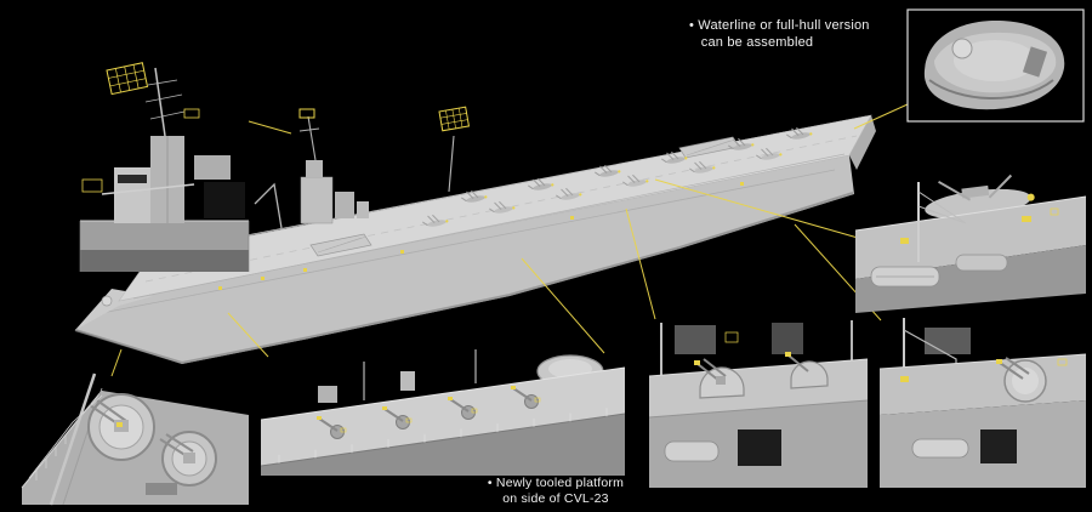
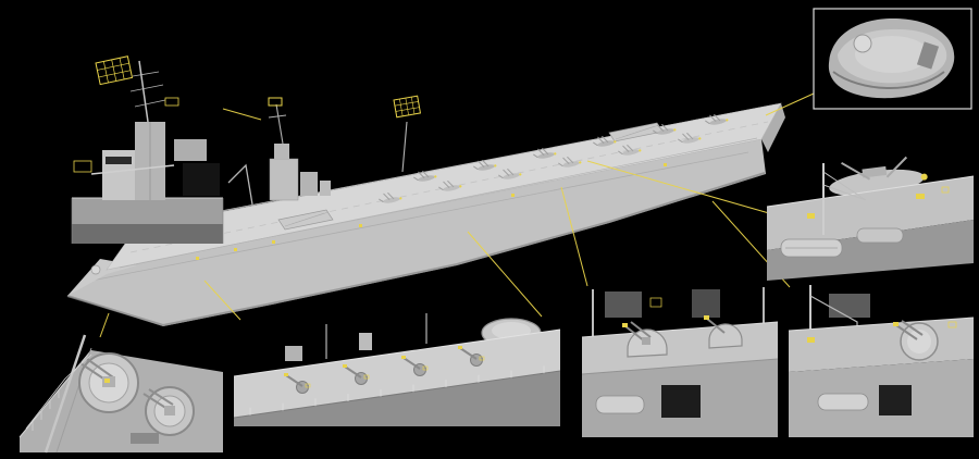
- • Waterline or full-hull version
- can be assembled
- • Newly tooled platform
- on side of CVL-23
